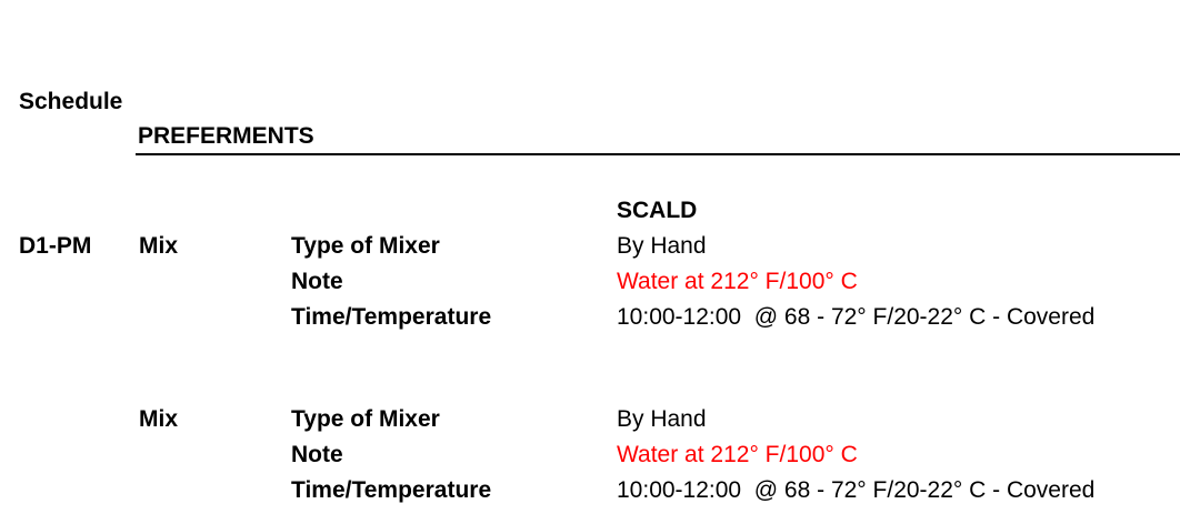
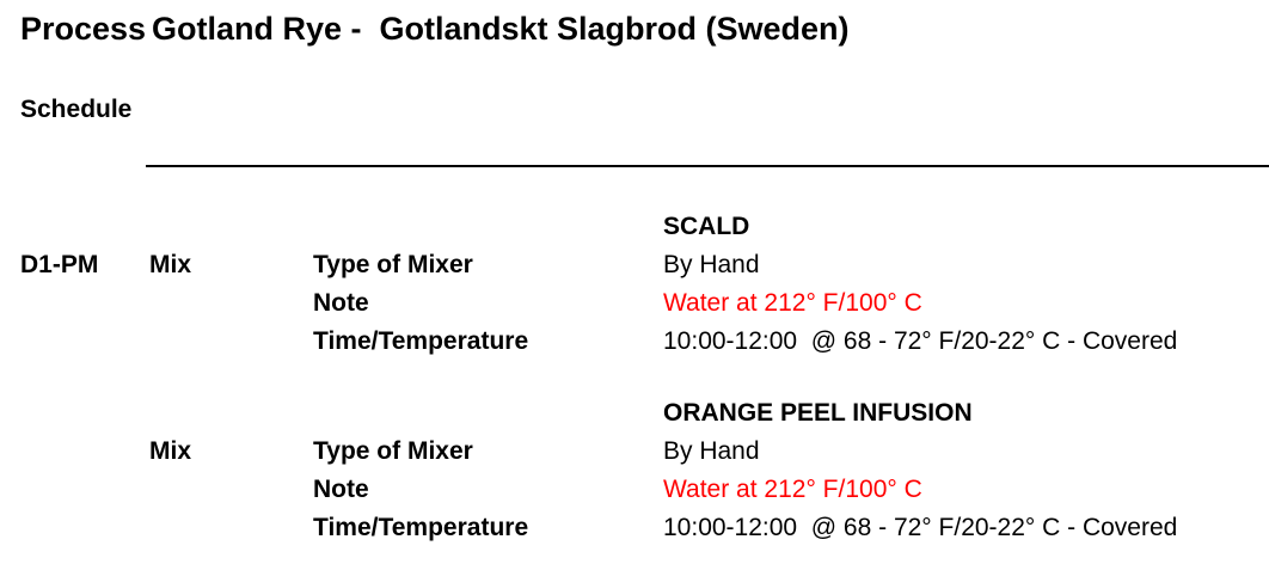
+ Process
+ Gotland Rye - Gotlandskt Slagbrod (Sweden)
  Schedule
- PREFERMENTS
  SCALD
  D1-PM
  Mix
  Type of Mixer
  By Hand
  Note
  Water at 212° F/100° C
  Time/Temperature
  10:00-12:00 @ 68 - 72° F/20-22° C - Covered
+ ORANGE PEEL INFUSION
  Mix
  Type of Mixer
  By Hand
  Note
  Water at 212° F/100° C
  Time/Temperature
  10:00-12:00 @ 68 - 72° F/20-22° C - Covered
